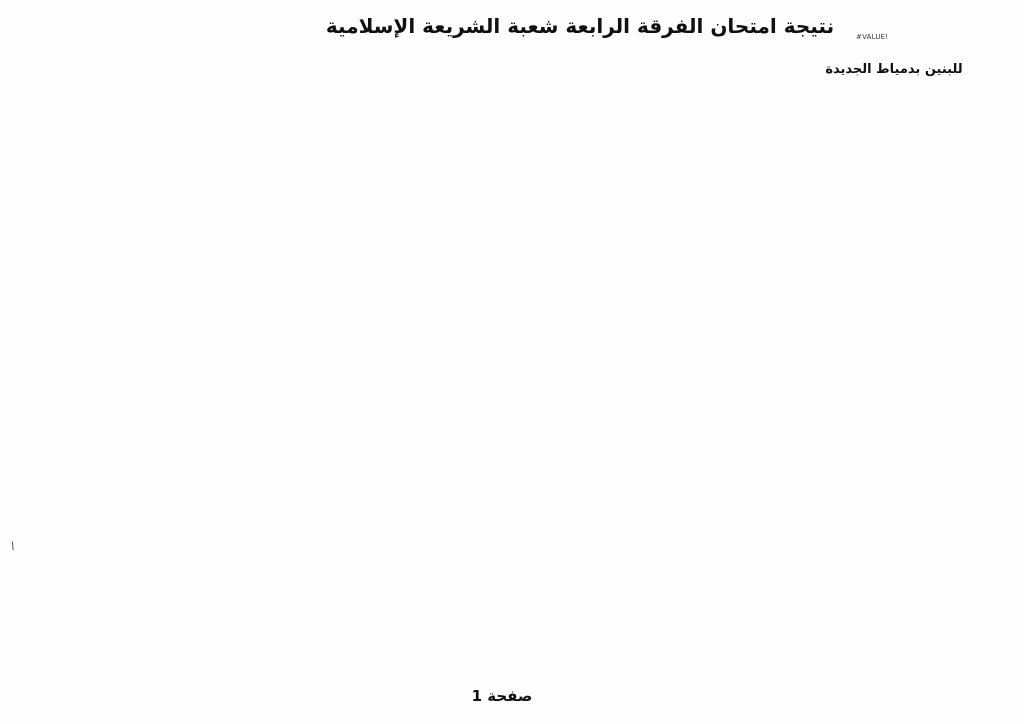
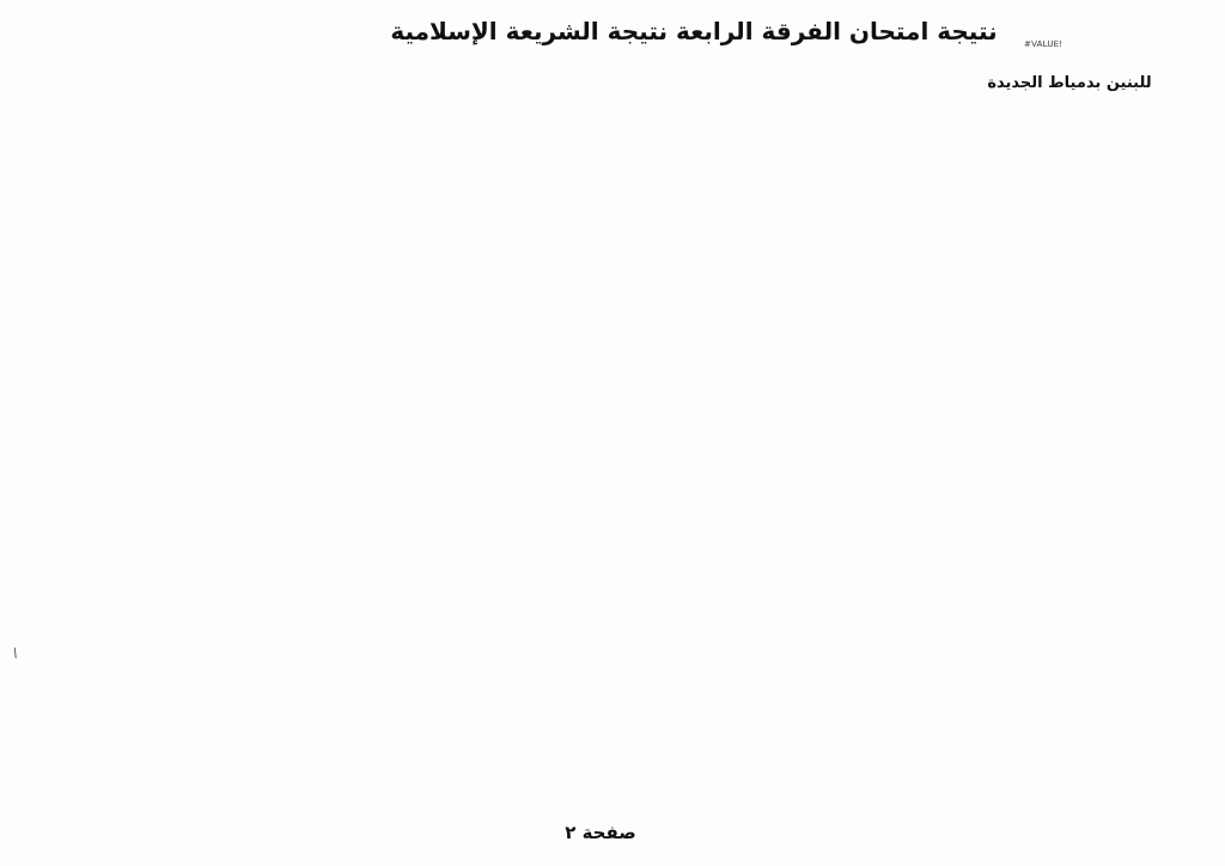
- نتيجة امتحان الفرقة الرابعة شعبة الشريعة الإسلامية
+ نتيجة امتحان الفرقة الرابعة نتيجة الشريعة الإسلامية
  #VALUE!
  للبنين بدمياط الجديدة
- صفحة 1
+ صفحة ٢
